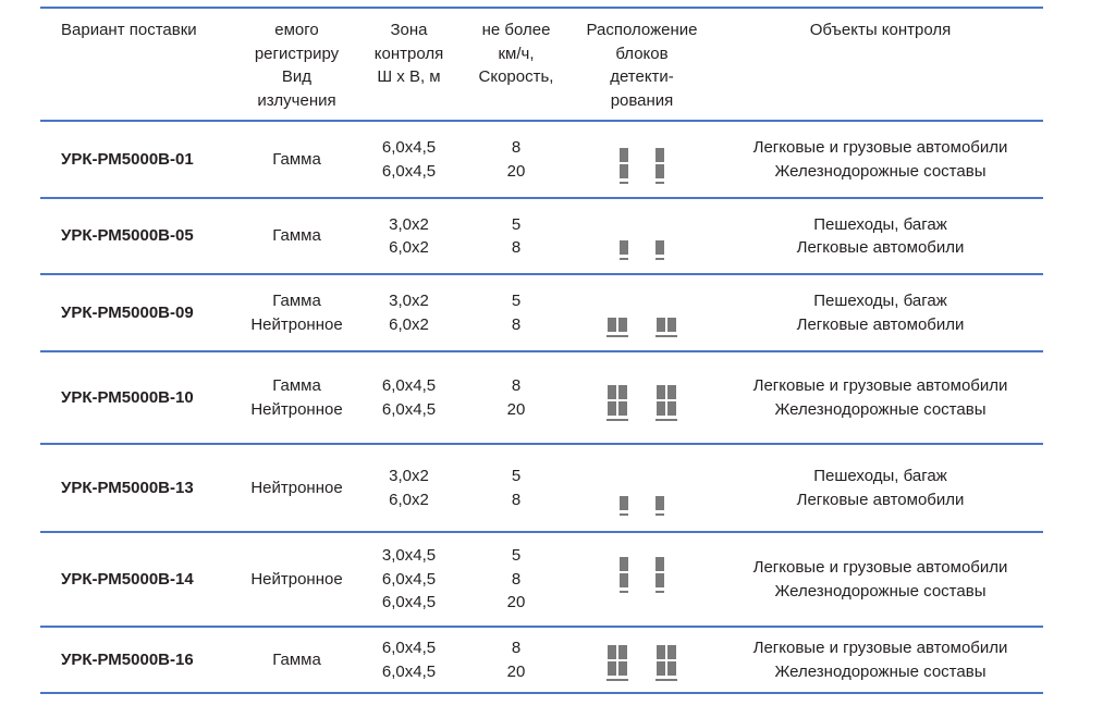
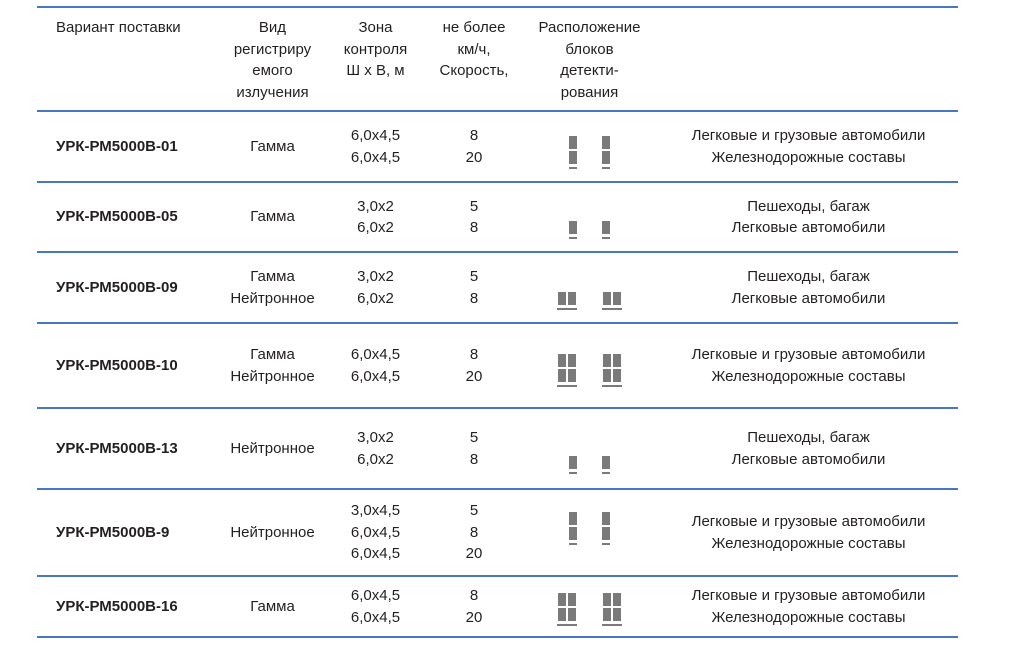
  Вариант поставки
- емого
+ Вид
  регистриру
- Вид
+ емого
  излучения
  Зона
  контроля
  Ш х В, м
  не более
  км/ч,
  Скорость,
  Расположение
  блоков
  детекти-
  рования
- Объекты контроля
  УРК-РМ5000В-01
  Гамма
  6,0х4,5
  6,0х4,5
  8
  20
  Легковые и грузовые автомобили
  Железнодорожные составы
  УРК-РМ5000В-05
  Гамма
  3,0х2
  6,0х2
  5
  8
  Пешеходы, багаж
  Легковые автомобили
  УРК-РМ5000В-09
  Гамма
  Нейтронное
  3,0х2
  6,0х2
  5
  8
  Пешеходы, багаж
  Легковые автомобили
  УРК-РМ5000В-10
  Гамма
  Нейтронное
  6,0х4,5
  6,0х4,5
  8
  20
  Легковые и грузовые автомобили
  Железнодорожные составы
  УРК-РМ5000В-13
  Нейтронное
  3,0х2
  6,0х2
  5
  8
  Пешеходы, багаж
  Легковые автомобили
- УРК-РМ5000В-14
+ УРК-РМ5000В-9
  Нейтронное
  3,0х4,5
  6,0х4,5
  6,0х4,5
  5
  8
  20
  Легковые и грузовые автомобили
  Железнодорожные составы
  УРК-РМ5000В-16
  Гамма
  6,0х4,5
  6,0х4,5
  8
  20
  Легковые и грузовые автомобили
  Железнодорожные составы
